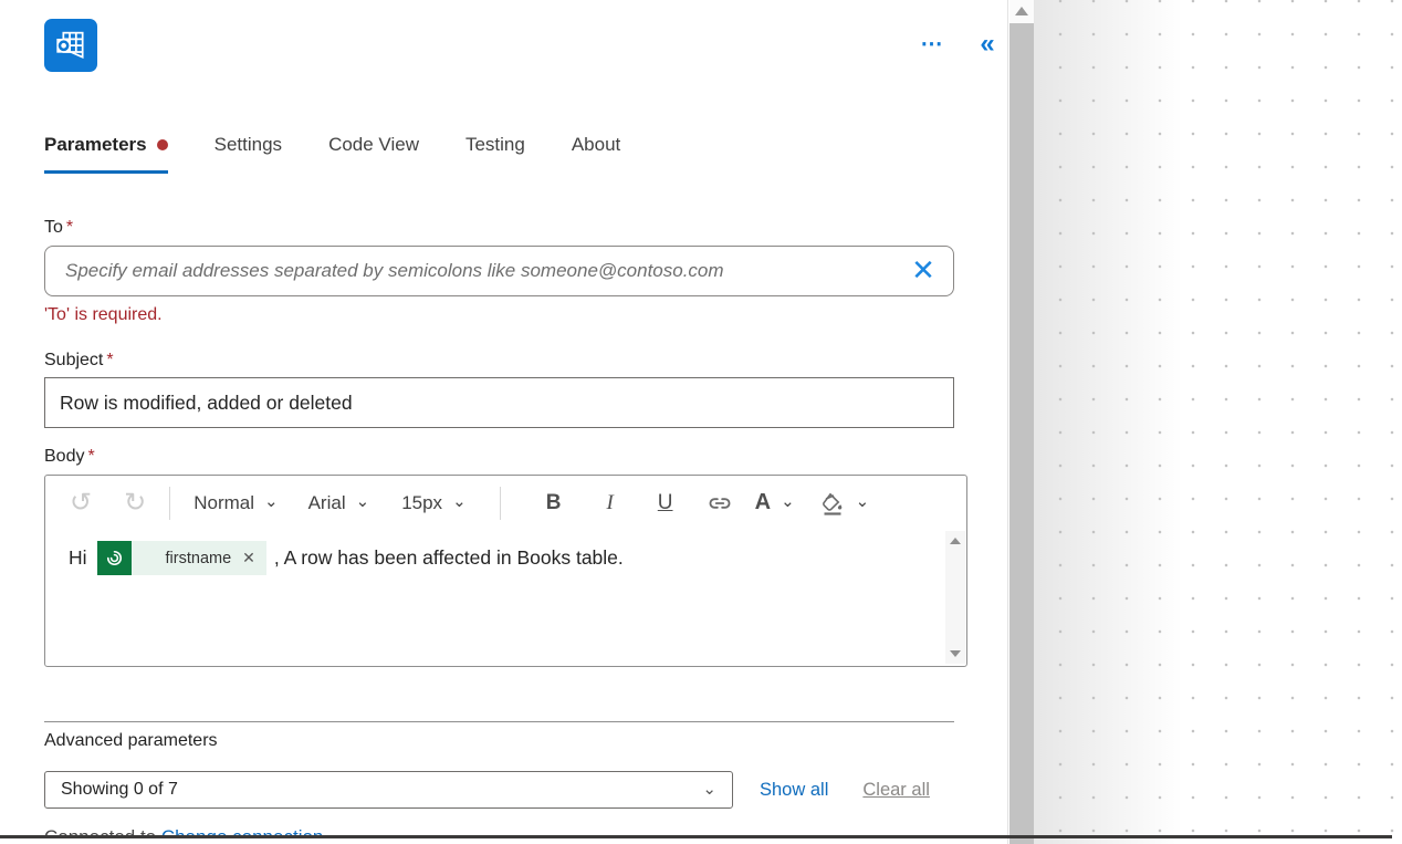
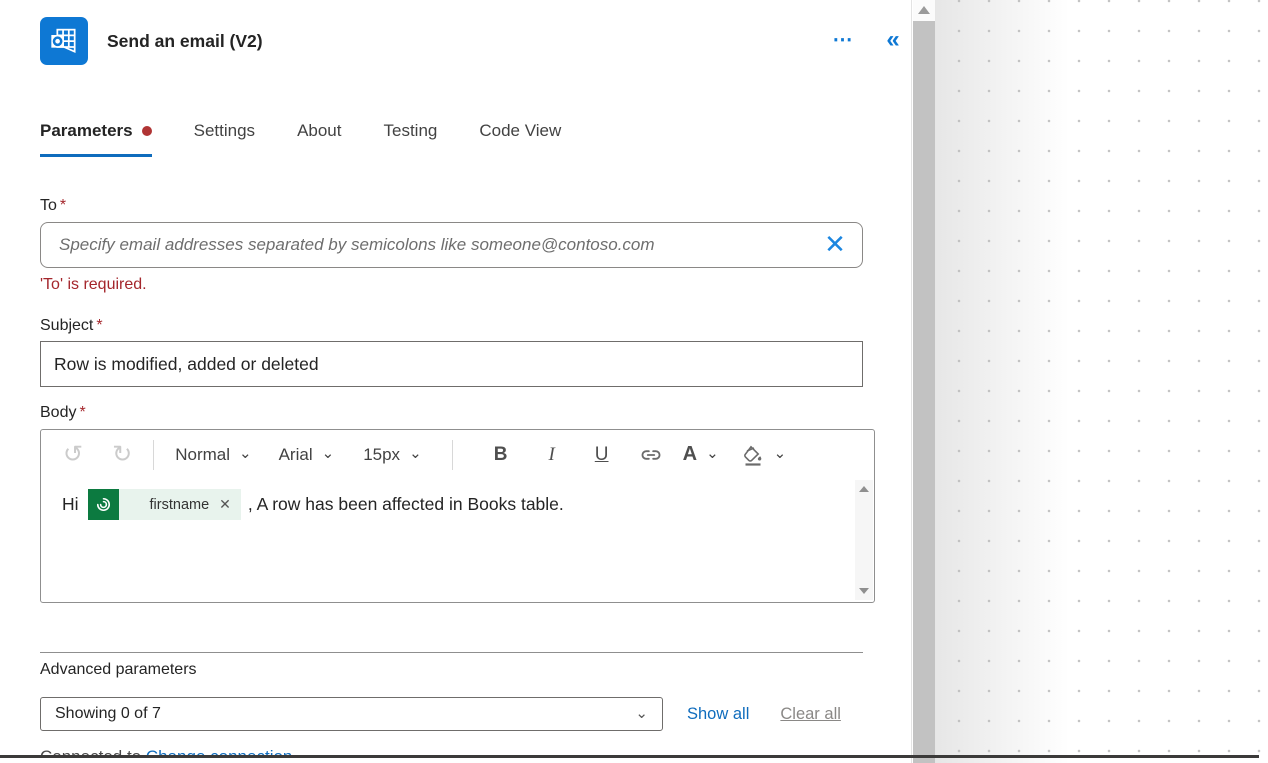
+ Send an email (V2)
  ⋯
  «
  Parameters
  Settings
- Code View
+ About
  Testing
- About
+ Code View
  To *
  Specify email addresses separated by semicolons like someone@contoso.com
  ✕
  'To' is required.
  Subject *
  Row is modified, added or deleted
  Body *
  ↺
  ↻
  Normal
  ⌄
  Arial
  ⌄
  15px
  ⌄
  B
  I
  U
  A
  ⌄
  ⌄
  Hi
  firstname
  ✕
  , A row has been affected in Books table.
  Advanced parameters
  Showing 0 of 7
  ⌄
  Show all
  Clear all
